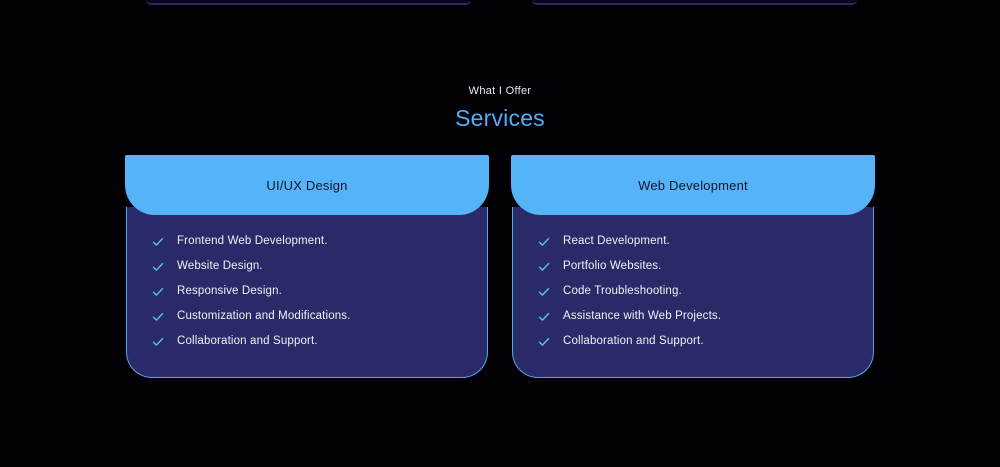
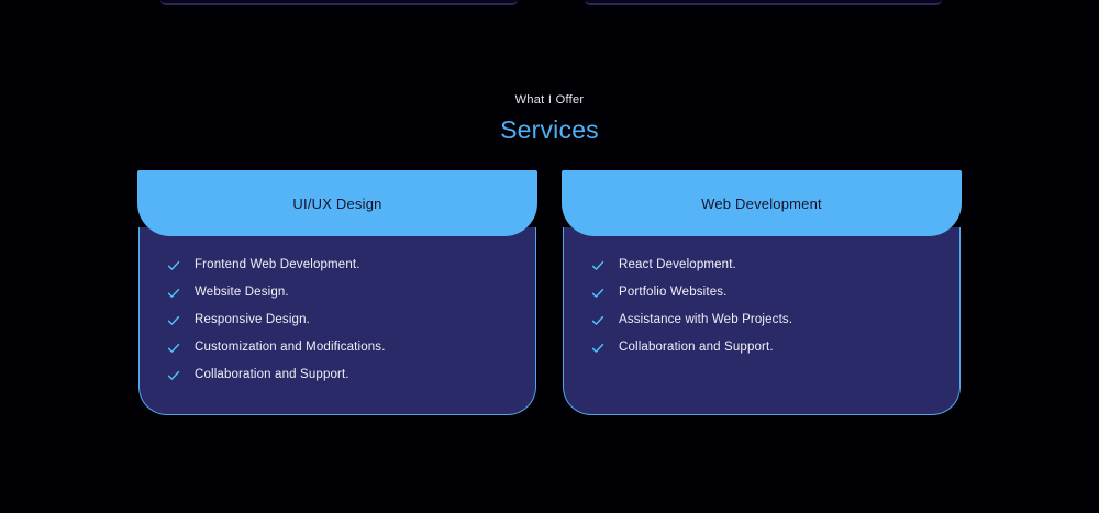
  What I Offer
  Services
  UI/UX Design
  Frontend Web Development.
  Website Design.
  Responsive Design.
  Customization and Modifications.
  Collaboration and Support.
  Web Development
  React Development.
  Portfolio Websites.
- Code Troubleshooting.
  Assistance with Web Projects.
  Collaboration and Support.
